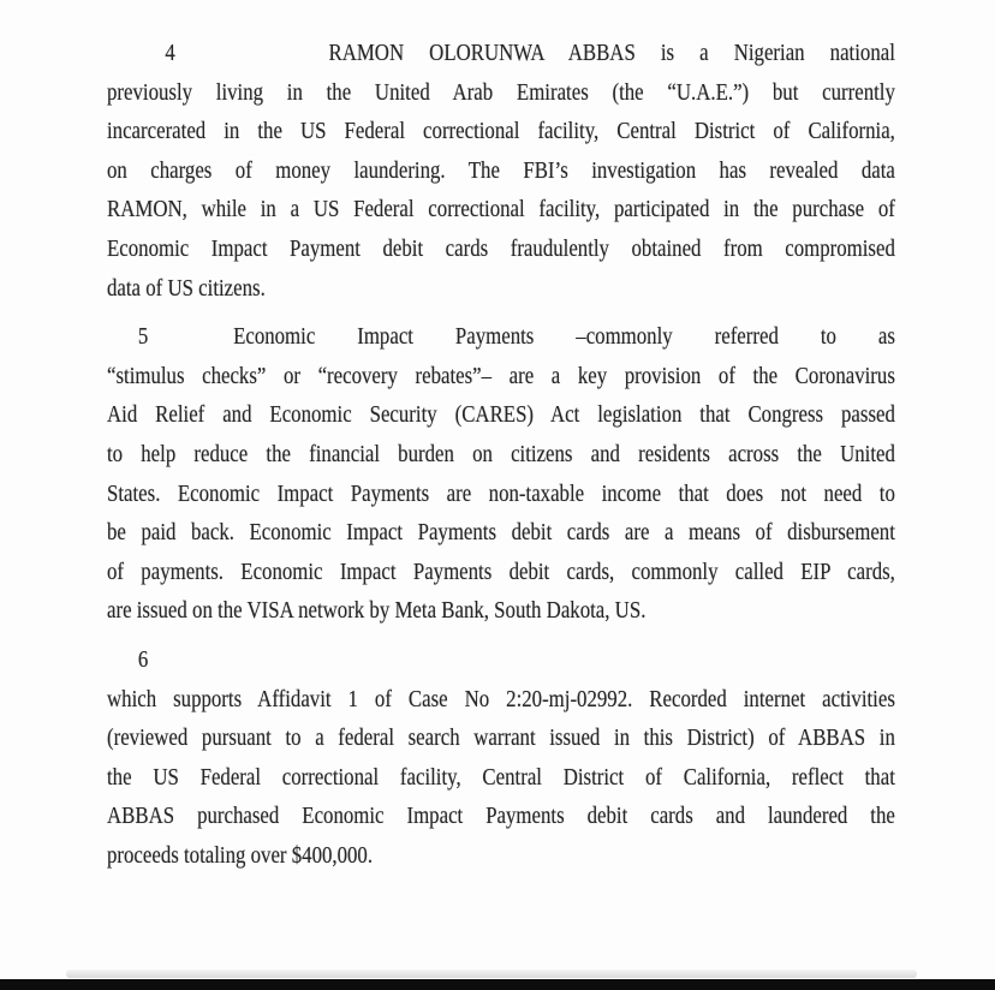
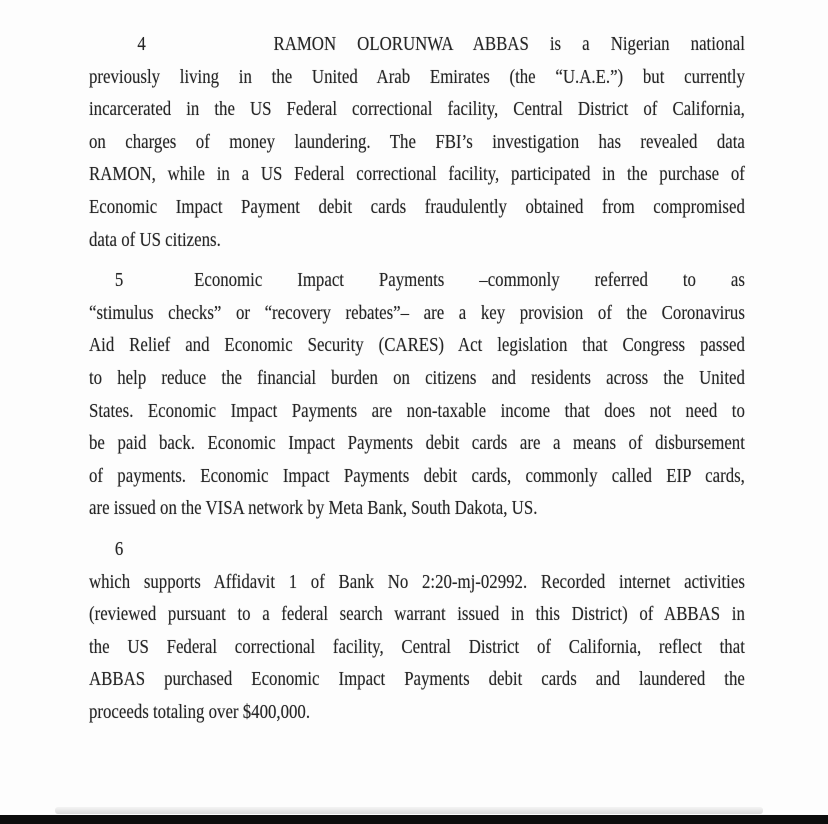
  4
  RAMON OLORUNWA ABBAS is a Nigerian national
  previously living in the United Arab Emirates (the “U.A.E.”) but currently
  incarcerated in the US Federal correctional facility, Central District of California,
  on charges of money laundering. The FBI’s investigation has revealed data
  RAMON, while in a US Federal correctional facility, participated in the purchase of
  Economic Impact Payment debit cards fraudulently obtained from compromised
  data of US citizens.
  5
  Economic Impact Payments –commonly referred to as
  “stimulus checks” or “recovery rebates”– are a key provision of the Coronavirus
  Aid Relief and Economic Security (CARES) Act legislation that Congress passed
  to help reduce the financial burden on citizens and residents across the United
  States. Economic Impact Payments are non-taxable income that does not need to
  be paid back. Economic Impact Payments debit cards are a means of disbursement
  of payments. Economic Impact Payments debit cards, commonly called EIP cards,
  are issued on the VISA network by Meta Bank, South Dakota, US.
  6
- which supports Affidavit 1 of Case No 2:20-mj-02992. Recorded internet activities
+ which supports Affidavit 1 of Bank No 2:20-mj-02992. Recorded internet activities
  (reviewed pursuant to a federal search warrant issued in this District) of ABBAS in
  the US Federal correctional facility, Central District of California, reflect that
  ABBAS purchased Economic Impact Payments debit cards and laundered the
  proceeds totaling over $400,000.
